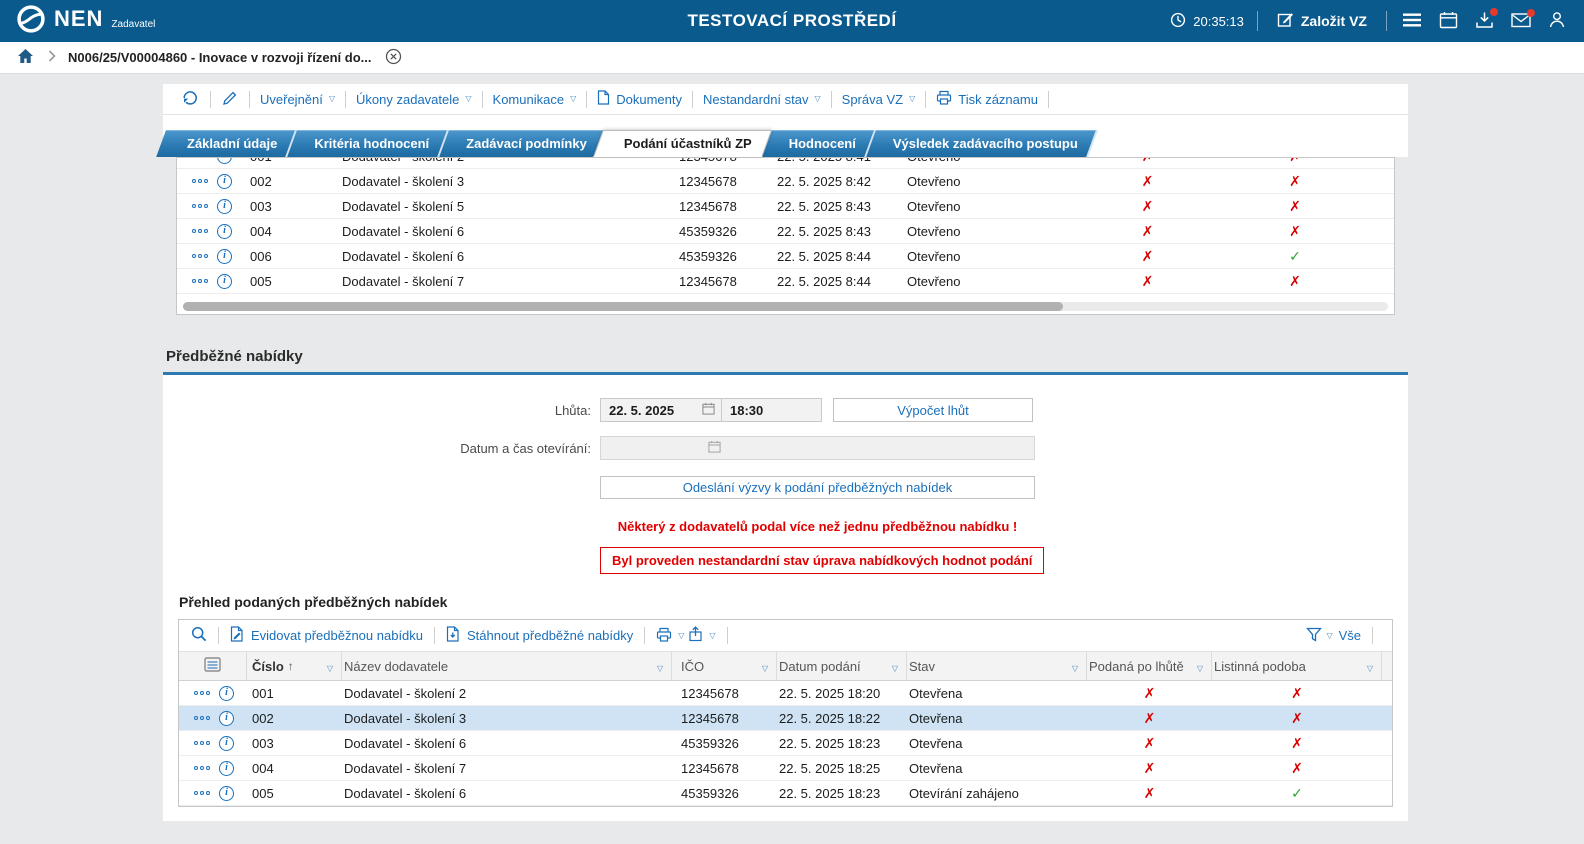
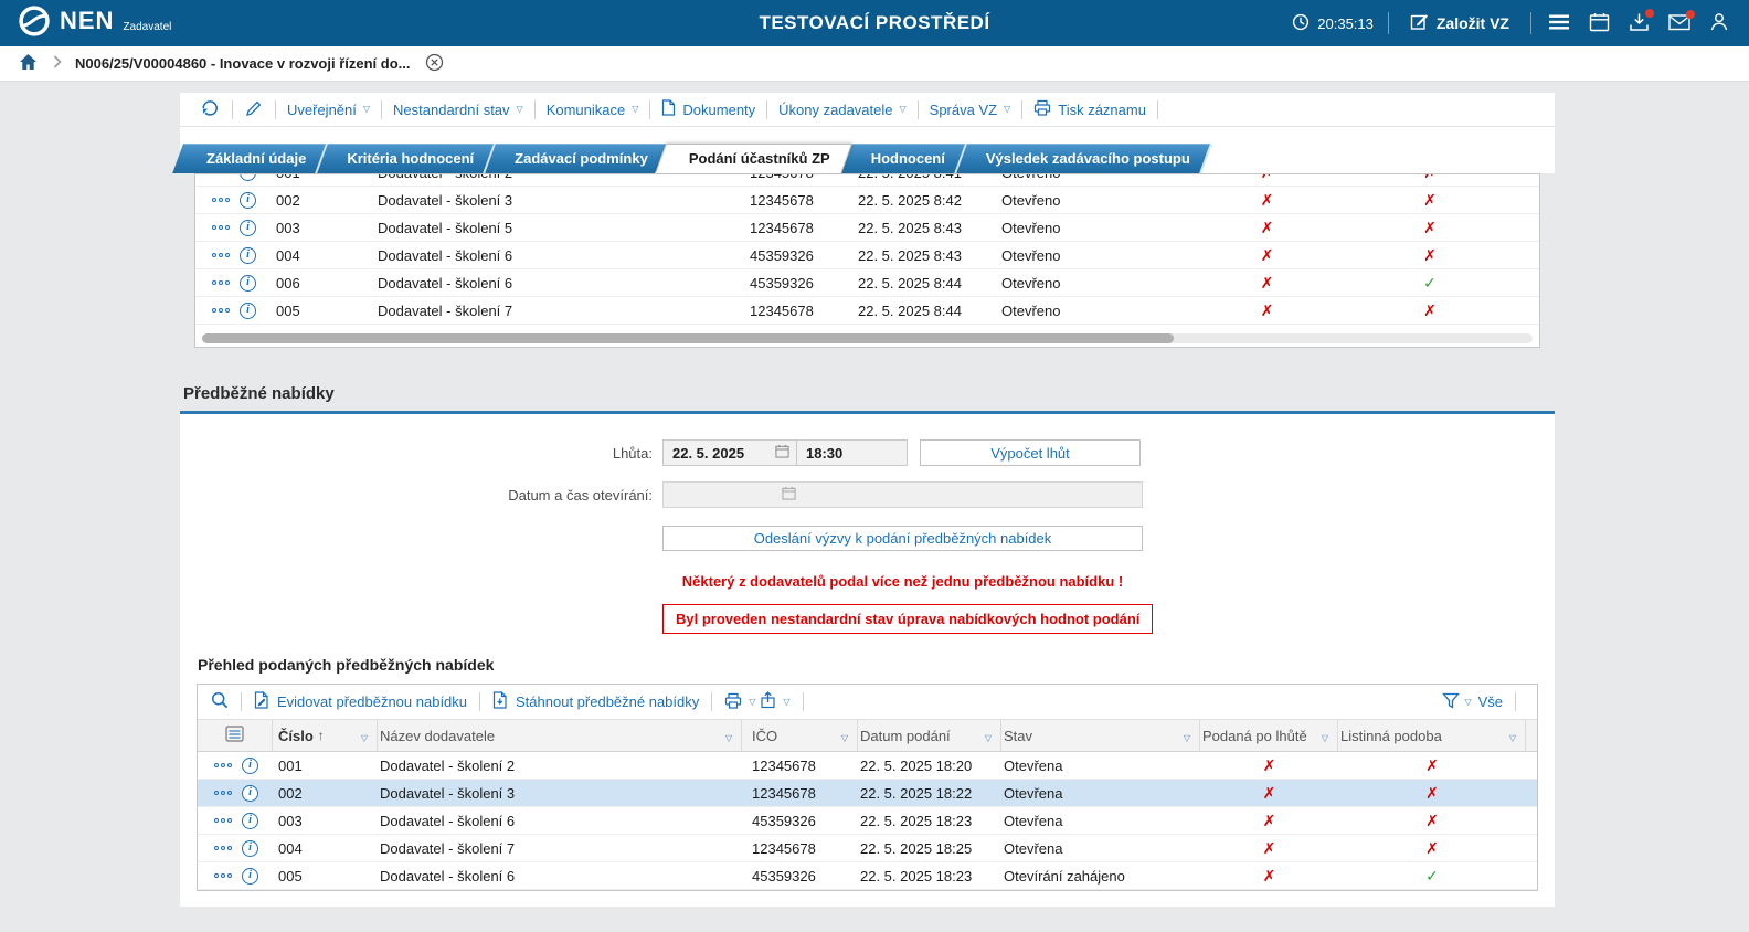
  NEN
  Zadavatel
  TESTOVACÍ PROSTŘEDÍ
  20:35:13
  Založit VZ
  N006/25/V00004860 - Inovace v rozvoji řízení do...
  Uveřejnění
  ▽
- Úkony zadavatele
+ Nestandardní stav
  ▽
  Komunikace
  ▽
  Dokumenty
- Nestandardní stav
+ Úkony zadavatele
  ▽
  Správa VZ
  ▽
  Tisk záznamu
  Základní údaje
  Kritéria hodnocení
  Zadávací podmínky
  Podání účastníků ZP
  Hodnocení
  Výsledek zadávacího postupu
  i
  002
  Dodavatel - školení 3
  12345678
  22. 5. 2025 8:42
  Otevřeno
  ✗
  ✗
  i
  003
  Dodavatel - školení 5
  12345678
  22. 5. 2025 8:43
  Otevřeno
  ✗
  ✗
  i
  004
  Dodavatel - školení 6
  45359326
  22. 5. 2025 8:43
  Otevřeno
  ✗
  ✗
  i
  006
  Dodavatel - školení 6
  45359326
  22. 5. 2025 8:44
  Otevřeno
  ✗
  ✓
  i
  005
  Dodavatel - školení 7
  12345678
  22. 5. 2025 8:44
  Otevřeno
  ✗
  ✗
  Předběžné nabídky
  Lhůta:
  22. 5. 2025
  18:30
  Výpočet lhůt
  Datum a čas otevírání:
  Odeslání výzvy k podání předběžných nabídek
  Některý z dodavatelů podal více než jednu předběžnou nabídku !
  Byl proveden nestandardní stav úprava nabídkových hodnot podání
  Přehled podaných předběžných nabídek
  Evidovat předběžnou nabídku
  Stáhnout předběžné nabídky
  ▽
  ▽
  ▽
  Vše
  Číslo
  ↑
  ▽
  Název dodavatele
  ▽
  IČO
  ▽
  Datum podání
  ▽
  Stav
  ▽
  Podaná po lhůtě
  ▽
  Listinná podoba
  ▽
  i
  001
  Dodavatel - školení 2
  12345678
  22. 5. 2025 18:20
  Otevřena
  ✗
  ✗
  i
  002
  Dodavatel - školení 3
  12345678
  22. 5. 2025 18:22
  Otevřena
  ✗
  ✗
  i
  003
  Dodavatel - školení 6
  45359326
  22. 5. 2025 18:23
  Otevřena
  ✗
  ✗
  i
  004
  Dodavatel - školení 7
  12345678
  22. 5. 2025 18:25
  Otevřena
  ✗
  ✗
  i
  005
  Dodavatel - školení 6
  45359326
  22. 5. 2025 18:23
  Otevírání zahájeno
  ✗
  ✓
